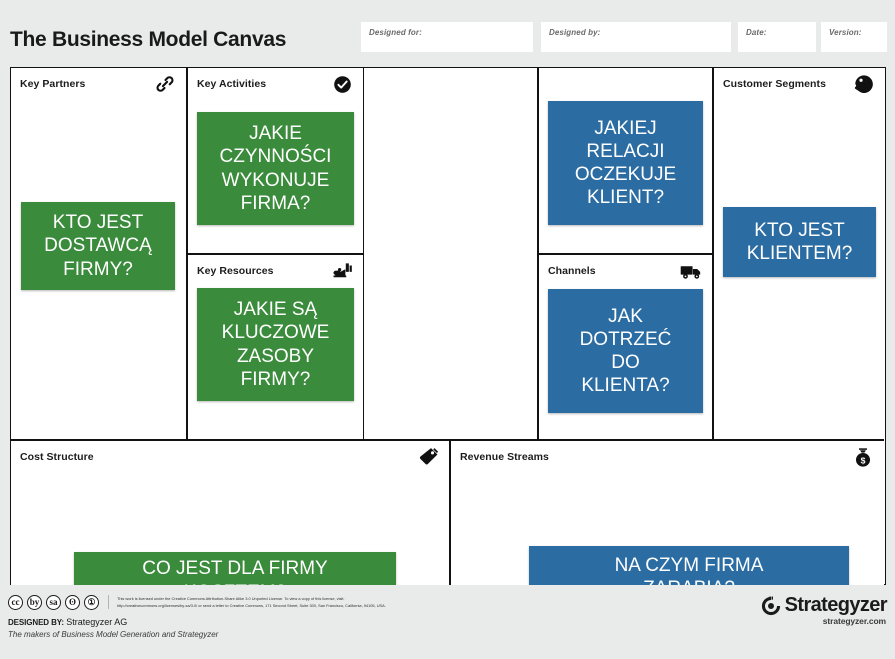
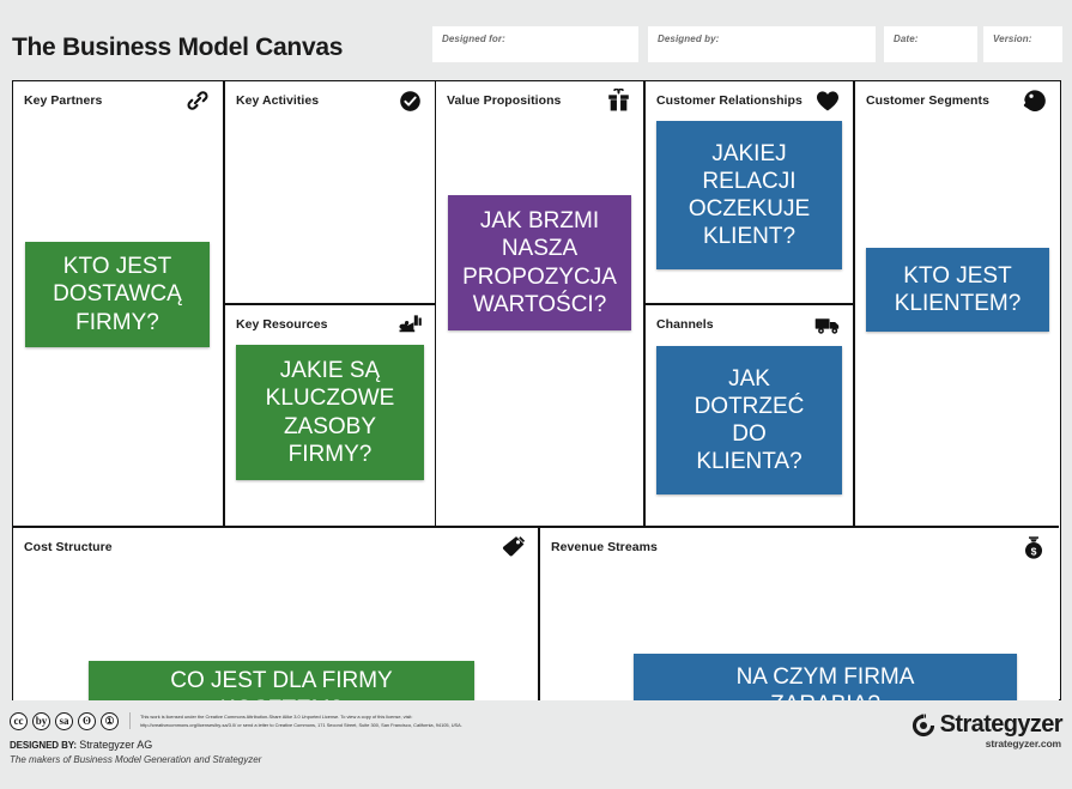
  The Business Model Canvas
  Designed for:
  Designed by:
  Date:
  Version:
  Key Partners
  KTO JEST
  DOSTAWCĄ
  FIRMY?
  Key Activities
- JAKIE
- CZYNNOŚCI
- WYKONUJE
- FIRMA?
  Key Resources
  JAKIE SĄ
  KLUCZOWE
  ZASOBY
  FIRMY?
+ Value Propositions
+ JAK BRZMI
+ NASZA
+ PROPOZYCJA
+ WARTOŚCI?
+ Customer Relationships
  JAKIEJ
  RELACJI
  OCZEKUJE
  KLIENT?
  Channels
  JAK
  DOTRZEĆ
  DO
  KLIENTA?
  Customer Segments
  KTO JEST
  KLIENTEM?
  Cost Structure
  CO JEST DLA FIRMY
  Revenue Streams
  $
  NA CZYM FIRMA
  cc
  by
  sa
  ʘ
  ①
  DESIGNED BY: Strategyzer AG
  The makers of Business Model Generation and Strategyzer
  Strategyzer
  strategyzer.com
